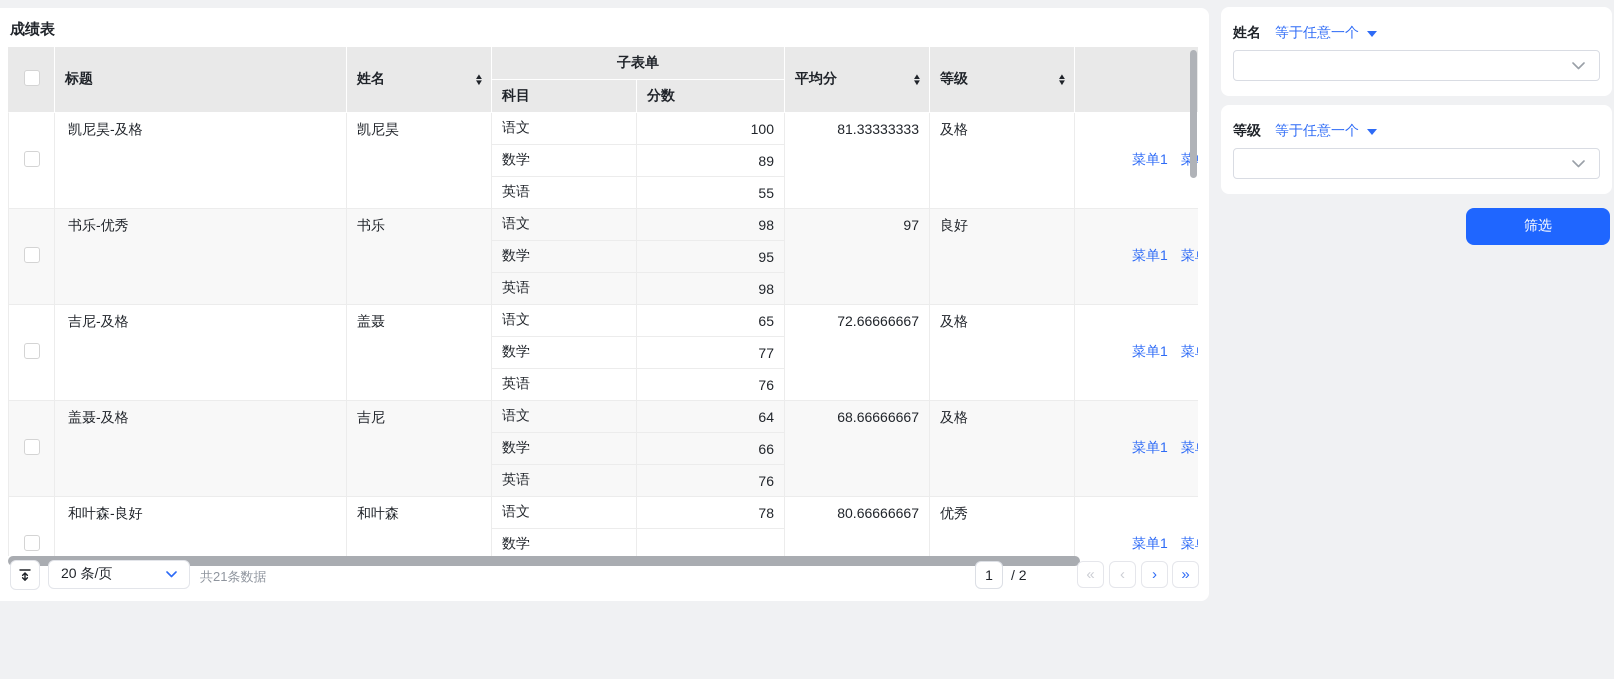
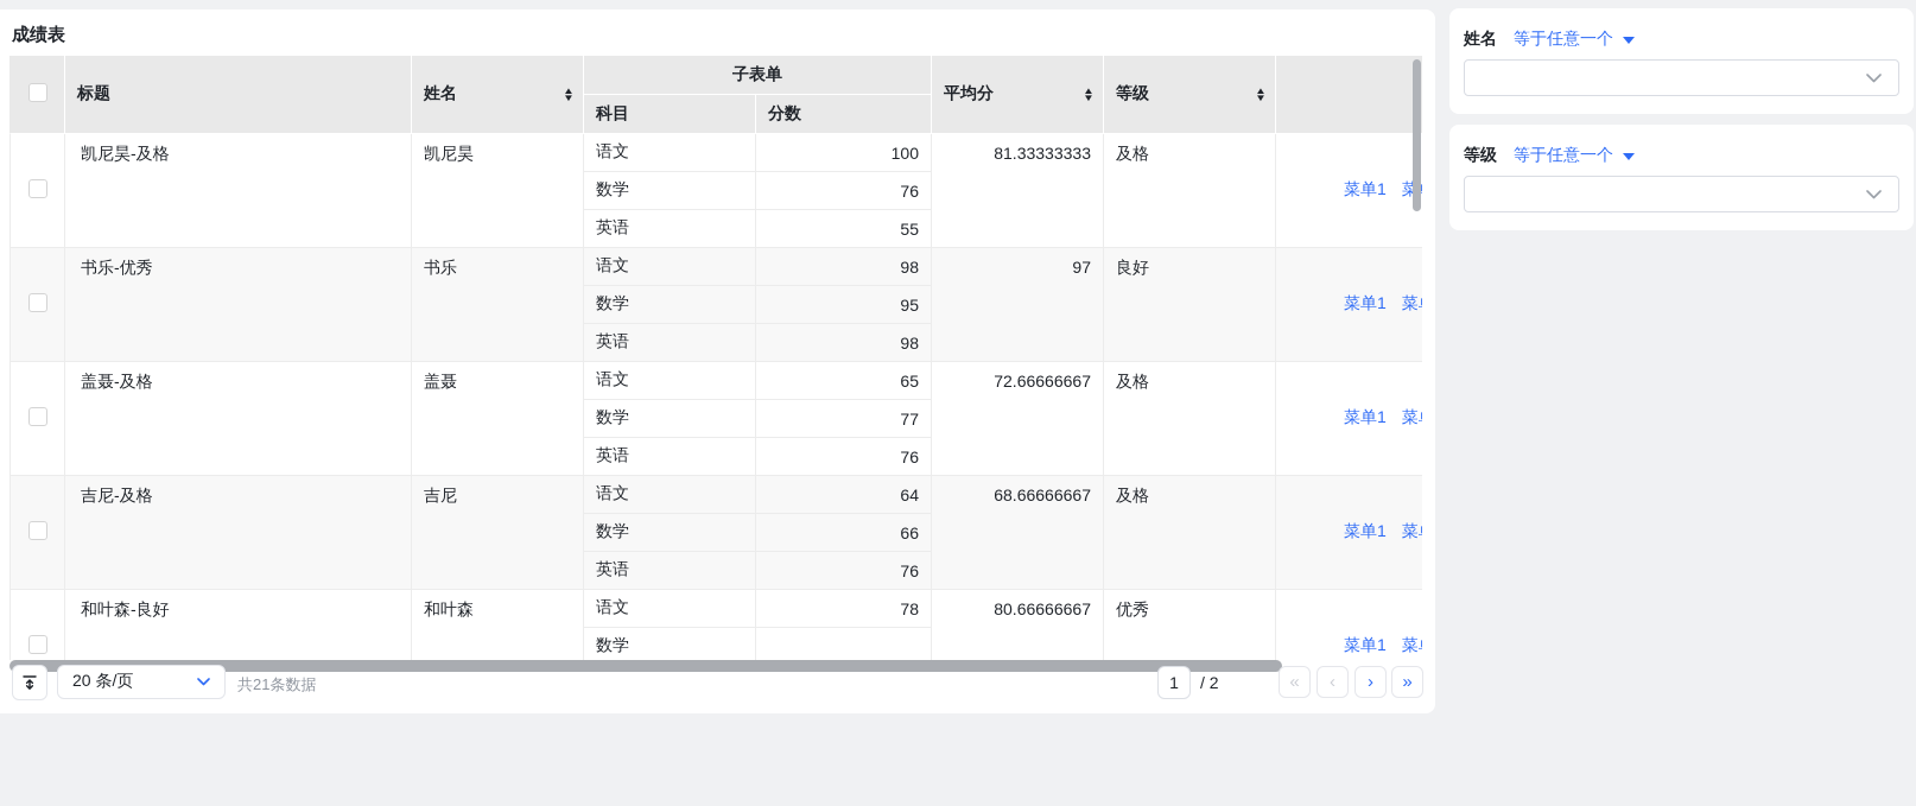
  成绩表
  	标题	姓名 ▲▼	子表单	平均分 ▲▼	等级 ▲▼
  科目	分数
  	凯尼昊-及格	凯尼昊	语文	100	81.33333333	及格	菜单1 菜
- 数学	89
+ 数学	76
  英语	55
  	书乐-优秀	书乐	语文	98	97	良好	菜单1 菜
  数学	95
  英语	98
- 	吉尼-及格	盖聂	语文	65	72.66666667	及格	菜单1 菜
+ 	盖聂-及格	盖聂	语文	65	72.66666667	及格	菜单1 菜
  数学	77
  英语	76
- 	盖聂-及格	吉尼	语文	64	68.66666667	及格	菜单1 菜
+ 	吉尼-及格	吉尼	语文	64	68.66666667	及格	菜单1 菜
  数学	66
  英语	76
  	和叶森-良好	和叶森	语文	78	80.66666667	优秀	菜单1 菜
  数学
  20 条/页
  共21条数据
  1
  / 2
  «
  ‹
  ›
  »
  姓名
  等于任意一个
  等级
  等于任意一个
- 筛选
